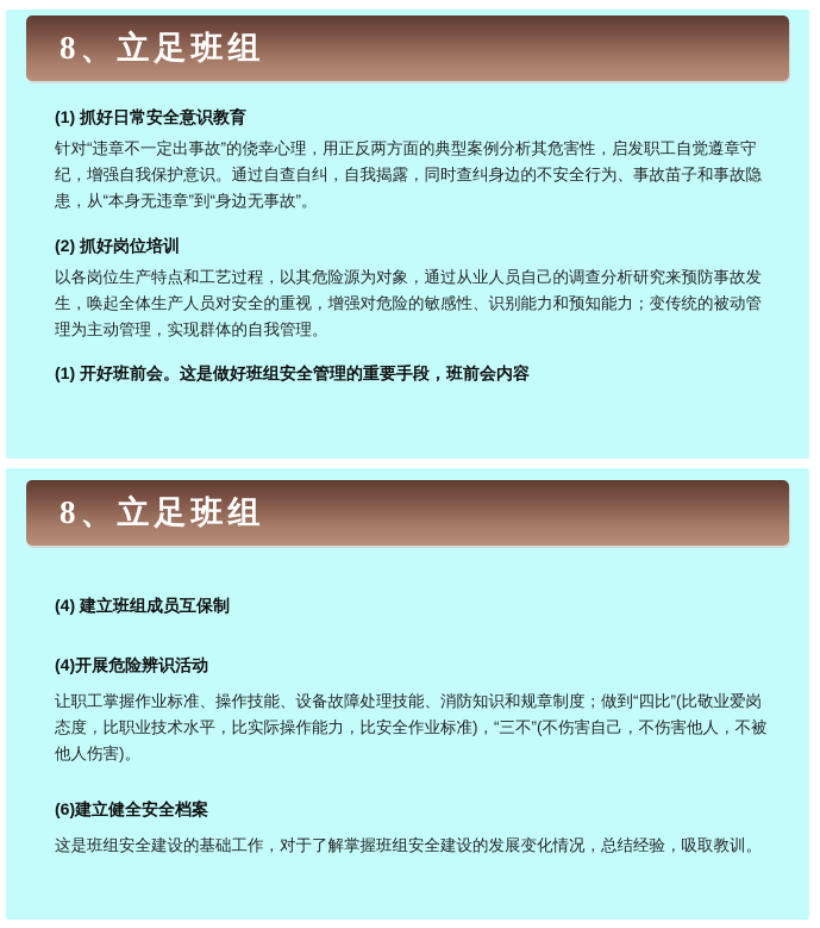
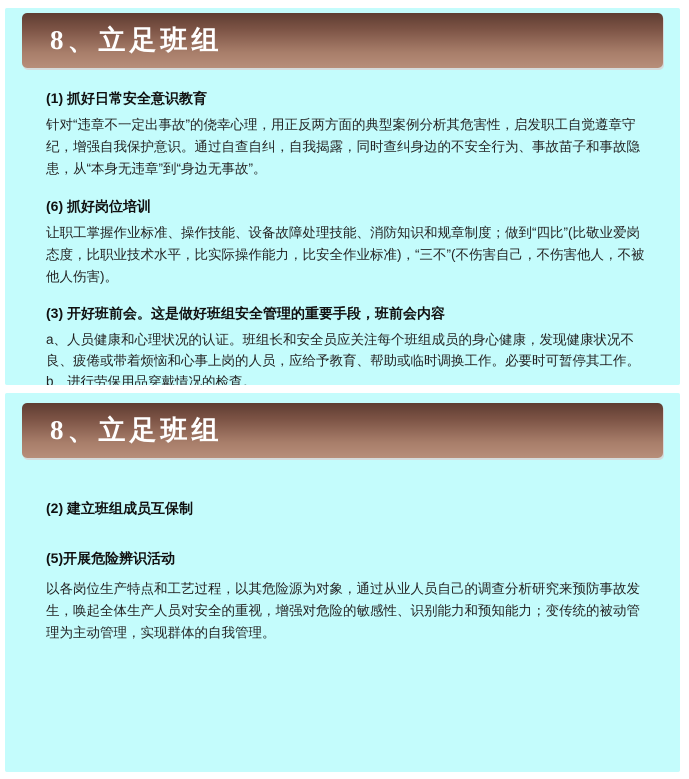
  8、立足班组
  (1) 抓好日常安全意识教育
  针对“违章不一定出事故”的侥幸心理，用正反两方面的典型案例分析其危害性，启发职工自觉遵章守纪，增强自我保护意识。通过自查自纠，自我揭露，同时查纠身边的不安全行为、事故苗子和事故隐患，从“本身无违章”到“身边无事故”。
- (2) 抓好岗位培训
+ (6) 抓好岗位培训
- 以各岗位生产特点和工艺过程，以其危险源为对象，通过从业人员自己的调查分析研究来预防事故发生，唤起全体生产人员对安全的重视，增强对危险的敏感性、识别能力和预知能力；变传统的被动管理为主动管理，实现群体的自我管理。
+ 让职工掌握作业标准、操作技能、设备故障处理技能、消防知识和规章制度；做到“四比”(比敬业爱岗态度，比职业技术水平，比实际操作能力，比安全作业标准)，“三不”(不伤害自己，不伤害他人，不被他人伤害)。
- (1) 开好班前会。这是做好班组安全管理的重要手段，班前会内容
+ (3) 开好班前会。这是做好班组安全管理的重要手段，班前会内容
+ a、人员健康和心理状况的认证。班组长和安全员应关注每个班组成员的身心健康，发现健康状况不良、疲倦或带着烦恼和心事上岗的人员，应给予教育、帮助或临时调换工作。必要时可暂停其工作。
+ b、进行劳保用品穿戴情况的检查。
  8、立足班组
- (4) 建立班组成员互保制
+ (2) 建立班组成员互保制
- (4)开展危险辨识活动
+ (5)开展危险辨识活动
- 让职工掌握作业标准、操作技能、设备故障处理技能、消防知识和规章制度；做到“四比”(比敬业爱岗态度，比职业技术水平，比实际操作能力，比安全作业标准)，“三不”(不伤害自己，不伤害他人，不被他人伤害)。
+ 以各岗位生产特点和工艺过程，以其危险源为对象，通过从业人员自己的调查分析研究来预防事故发生，唤起全体生产人员对安全的重视，增强对危险的敏感性、识别能力和预知能力；变传统的被动管理为主动管理，实现群体的自我管理。
- (6)建立健全安全档案
- 这是班组安全建设的基础工作，对于了解掌握班组安全建设的发展变化情况，总结经验，吸取教训。
